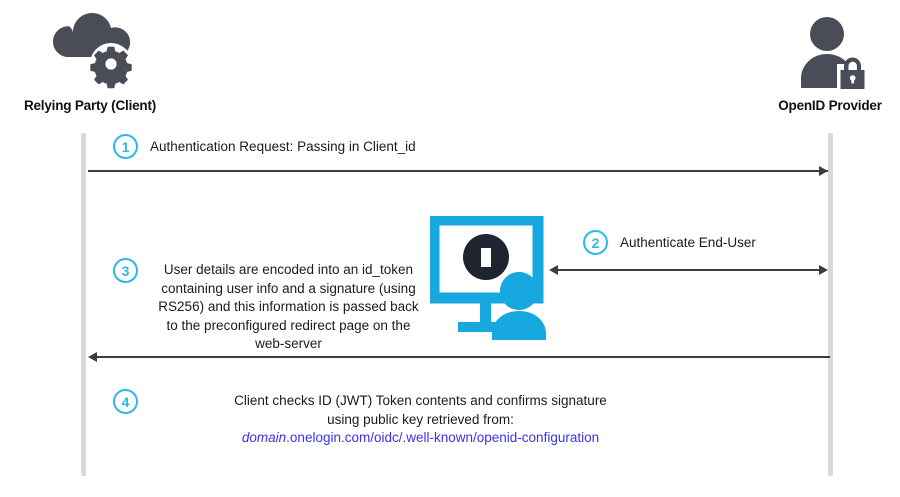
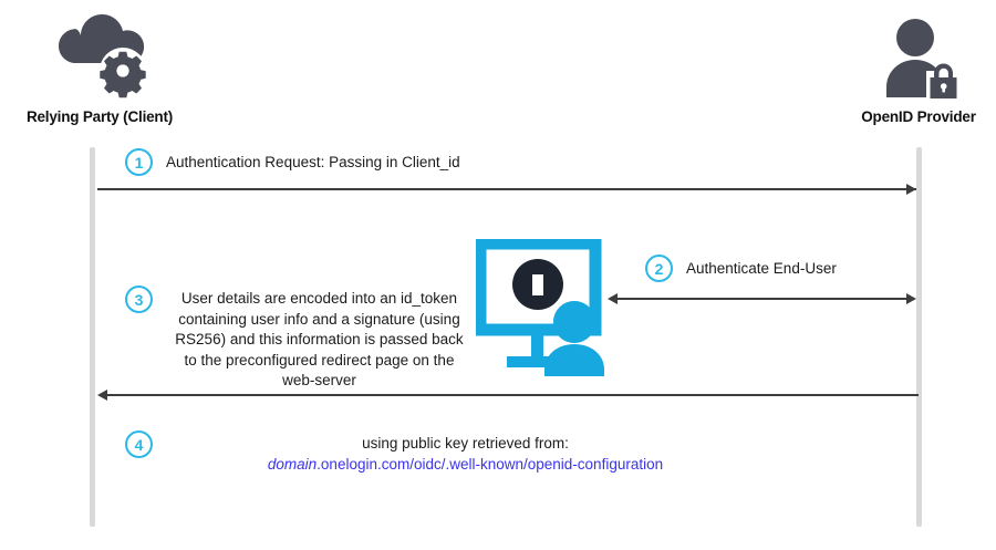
  Relying Party (Client)
  OpenID Provider
  1
  Authentication Request: Passing in Client_id
  2
  Authenticate End-User
  3
  User details are encoded into an id_token
  containing user info and a signature (using
  RS256) and this information is passed back
  to the preconfigured redirect page on the
  web-server
  4
- Client checks ID (JWT) Token contents and confirms signature
  using public key retrieved from:
  domain.onelogin.com/oidc/.well-known/openid-configuration
